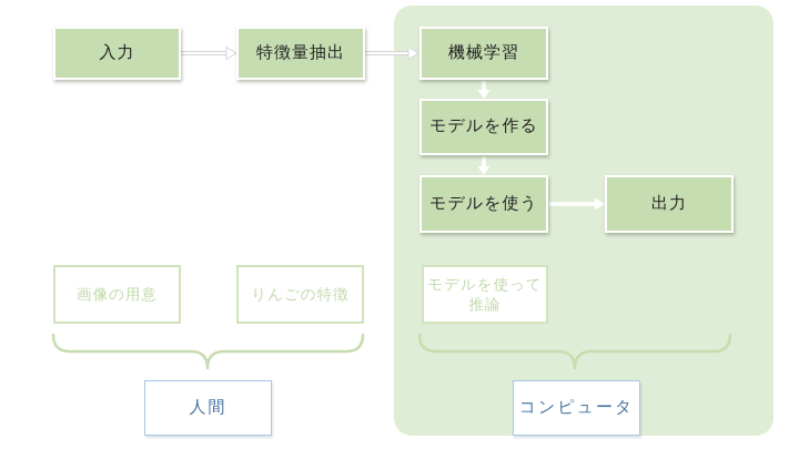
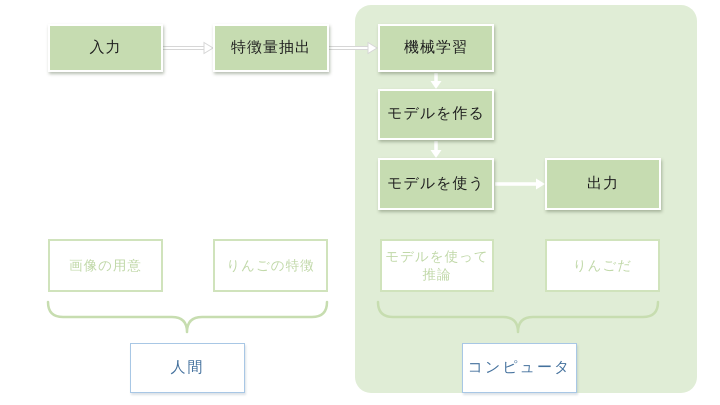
  入力
  特徴量抽出
  機械学習
  モデルを作る
  モデルを使う
  出力
  画像の用意
  りんごの特徴
  モデルを使って
  推論
+ りんごだ
  人間
  コンピュータ
